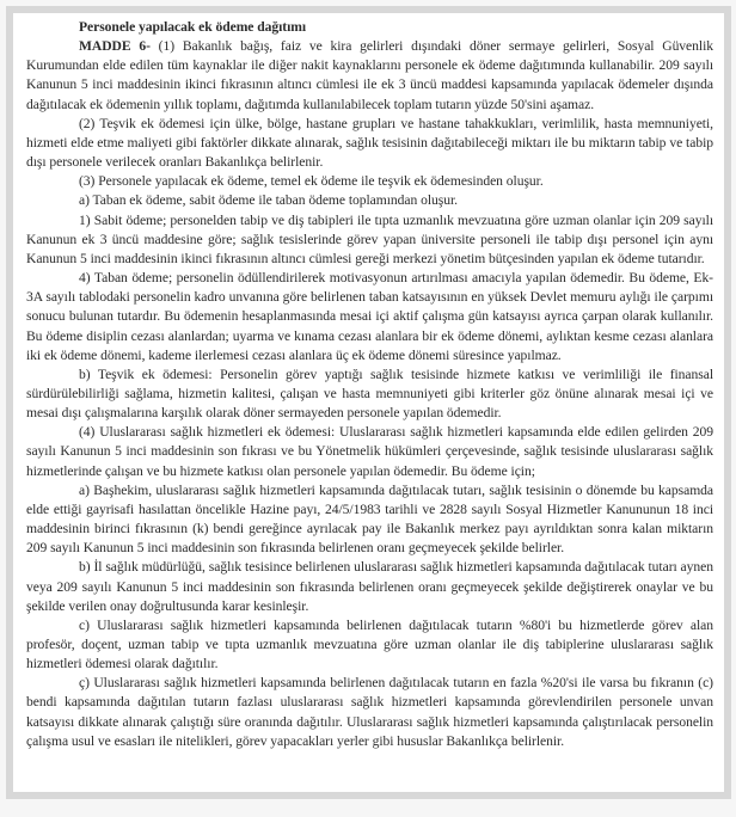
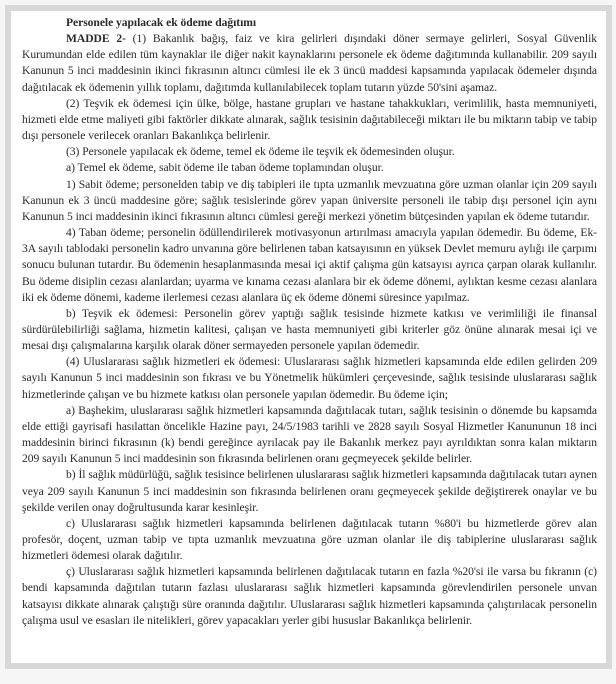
  Personele yapılacak ek ödeme dağıtımı
- MADDE 6- (1) Bakanlık bağış, faiz ve kira gelirleri dışındaki döner sermaye gelirleri, Sosyal Güvenlik Kurumundan elde edilen tüm kaynaklar ile diğer nakit kaynaklarını personele ek ödeme dağıtımında kullanabilir. 209 sayılı Kanunun 5 inci maddesinin ikinci fıkrasının altıncı cümlesi ile ek 3 üncü maddesi kapsamında yapılacak ödemeler dışında dağıtılacak ek ödemenin yıllık toplamı, dağıtımda kullanılabilecek toplam tutarın yüzde 50'sini aşamaz.
+ MADDE 2- (1) Bakanlık bağış, faiz ve kira gelirleri dışındaki döner sermaye gelirleri, Sosyal Güvenlik Kurumundan elde edilen tüm kaynaklar ile diğer nakit kaynaklarını personele ek ödeme dağıtımında kullanabilir. 209 sayılı Kanunun 5 inci maddesinin ikinci fıkrasının altıncı cümlesi ile ek 3 üncü maddesi kapsamında yapılacak ödemeler dışında dağıtılacak ek ödemenin yıllık toplamı, dağıtımda kullanılabilecek toplam tutarın yüzde 50'sini aşamaz.
  (2) Teşvik ek ödemesi için ülke, bölge, hastane grupları ve hastane tahakkukları, verimlilik, hasta memnuniyeti, hizmeti elde etme maliyeti gibi faktörler dikkate alınarak, sağlık tesisinin dağıtabileceği miktarı ile bu miktarın tabip ve tabip dışı personele verilecek oranları Bakanlıkça belirlenir.
  (3) Personele yapılacak ek ödeme, temel ek ödeme ile teşvik ek ödemesinden oluşur.
- a) Taban ek ödeme, sabit ödeme ile taban ödeme toplamından oluşur.
+ a) Temel ek ödeme, sabit ödeme ile taban ödeme toplamından oluşur.
  1) Sabit ödeme; personelden tabip ve diş tabipleri ile tıpta uzmanlık mevzuatına göre uzman olanlar için 209 sayılı Kanunun ek 3 üncü maddesine göre; sağlık tesislerinde görev yapan üniversite personeli ile tabip dışı personel için aynı Kanunun 5 inci maddesinin ikinci fıkrasının altıncı cümlesi gereği merkezi yönetim bütçesinden yapılan ek ödeme tutarıdır.
  4) Taban ödeme; personelin ödüllendirilerek motivasyonun artırılması amacıyla yapılan ödemedir. Bu ödeme, Ek-3A sayılı tablodaki personelin kadro unvanına göre belirlenen taban katsayısının en yüksek Devlet memuru aylığı ile çarpımı sonucu bulunan tutardır. Bu ödemenin hesaplanmasında mesai içi aktif çalışma gün katsayısı ayrıca çarpan olarak kullanılır. Bu ödeme disiplin cezası alanlardan; uyarma ve kınama cezası alanlara bir ek ödeme dönemi, aylıktan kesme cezası alanlara iki ek ödeme dönemi, kademe ilerlemesi cezası alanlara üç ek ödeme dönemi süresince yapılmaz.
  b) Teşvik ek ödemesi: Personelin görev yaptığı sağlık tesisinde hizmete katkısı ve verimliliği ile finansal sürdürülebilirliği sağlama, hizmetin kalitesi, çalışan ve hasta memnuniyeti gibi kriterler göz önüne alınarak mesai içi ve mesai dışı çalışmalarına karşılık olarak döner sermayeden personele yapılan ödemedir.
  (4) Uluslararası sağlık hizmetleri ek ödemesi: Uluslararası sağlık hizmetleri kapsamında elde edilen gelirden 209 sayılı Kanunun 5 inci maddesinin son fıkrası ve bu Yönetmelik hükümleri çerçevesinde, sağlık tesisinde uluslararası sağlık hizmetlerinde çalışan ve bu hizmete katkısı olan personele yapılan ödemedir. Bu ödeme için;
  a) Başhekim, uluslararası sağlık hizmetleri kapsamında dağıtılacak tutarı, sağlık tesisinin o dönemde bu kapsamda elde ettiği gayrisafi hasılattan öncelikle Hazine payı, 24/5/1983 tarihli ve 2828 sayılı Sosyal Hizmetler Kanununun 18 inci maddesinin birinci fıkrasının (k) bendi gereğince ayrılacak pay ile Bakanlık merkez payı ayrıldıktan sonra kalan miktarın 209 sayılı Kanunun 5 inci maddesinin son fıkrasında belirlenen oranı geçmeyecek şekilde belirler.
  b) İl sağlık müdürlüğü, sağlık tesisince belirlenen uluslararası sağlık hizmetleri kapsamında dağıtılacak tutarı aynen veya 209 sayılı Kanunun 5 inci maddesinin son fıkrasında belirlenen oranı geçmeyecek şekilde değiştirerek onaylar ve bu şekilde verilen onay doğrultusunda karar kesinleşir.
  c) Uluslararası sağlık hizmetleri kapsamında belirlenen dağıtılacak tutarın %80'i bu hizmetlerde görev alan profesör, doçent, uzman tabip ve tıpta uzmanlık mevzuatına göre uzman olanlar ile diş tabiplerine uluslararası sağlık hizmetleri ödemesi olarak dağıtılır.
  ç) Uluslararası sağlık hizmetleri kapsamında belirlenen dağıtılacak tutarın en fazla %20'si ile varsa bu fıkranın (c) bendi kapsamında dağıtılan tutarın fazlası uluslararası sağlık hizmetleri kapsamında görevlendirilen personele unvan katsayısı dikkate alınarak çalıştığı süre oranında dağıtılır. Uluslararası sağlık hizmetleri kapsamında çalıştırılacak personelin çalışma usul ve esasları ile nitelikleri, görev yapacakları yerler gibi hususlar Bakanlıkça belirlenir.
